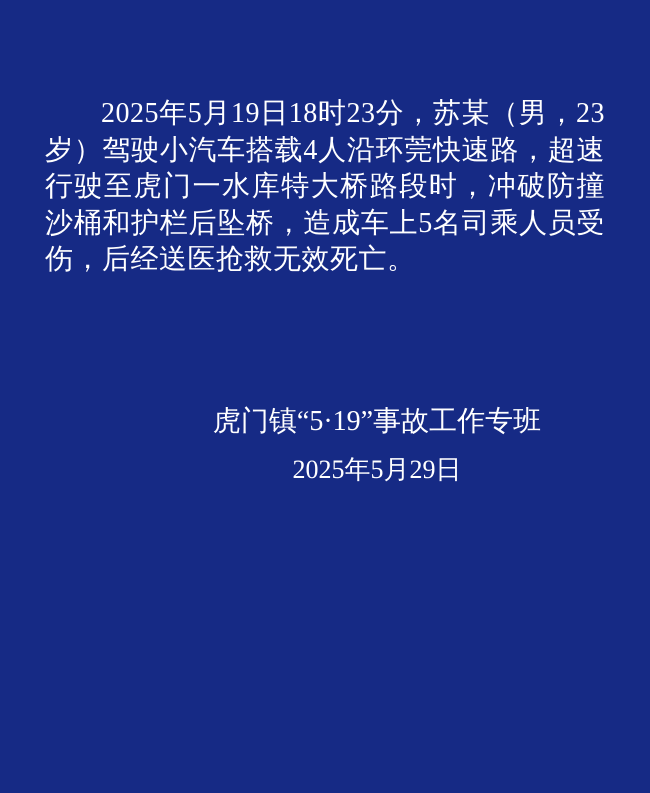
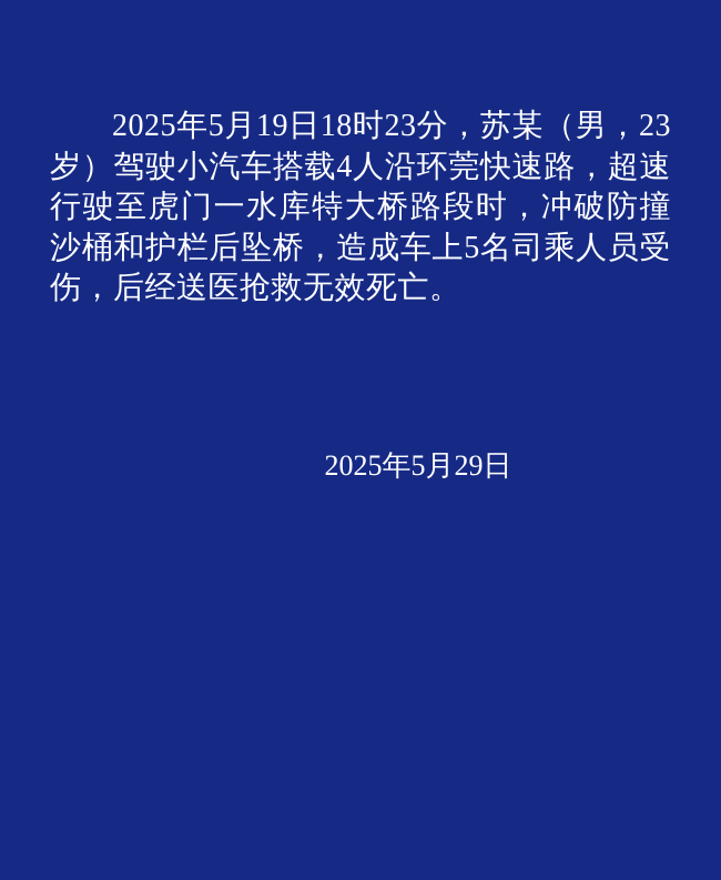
  2025年5月19日18时23分，苏某（男，23岁）驾驶小汽车搭载4人沿环莞快速路，超速行驶至虎门一水库特大桥路段时，冲破防撞沙桶和护栏后坠桥，造成车上5名司乘人员受伤，后经送医抢救无效死亡。
- 虎门镇“5·19”事故工作专班
  2025年5月29日
